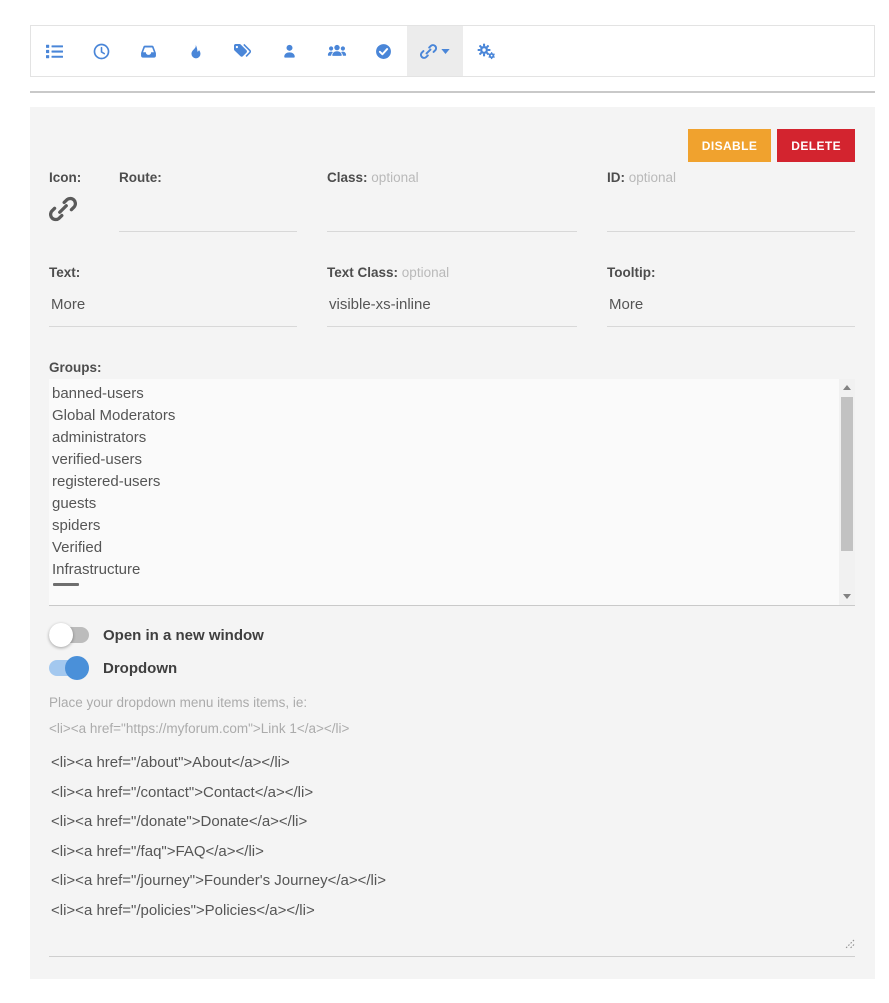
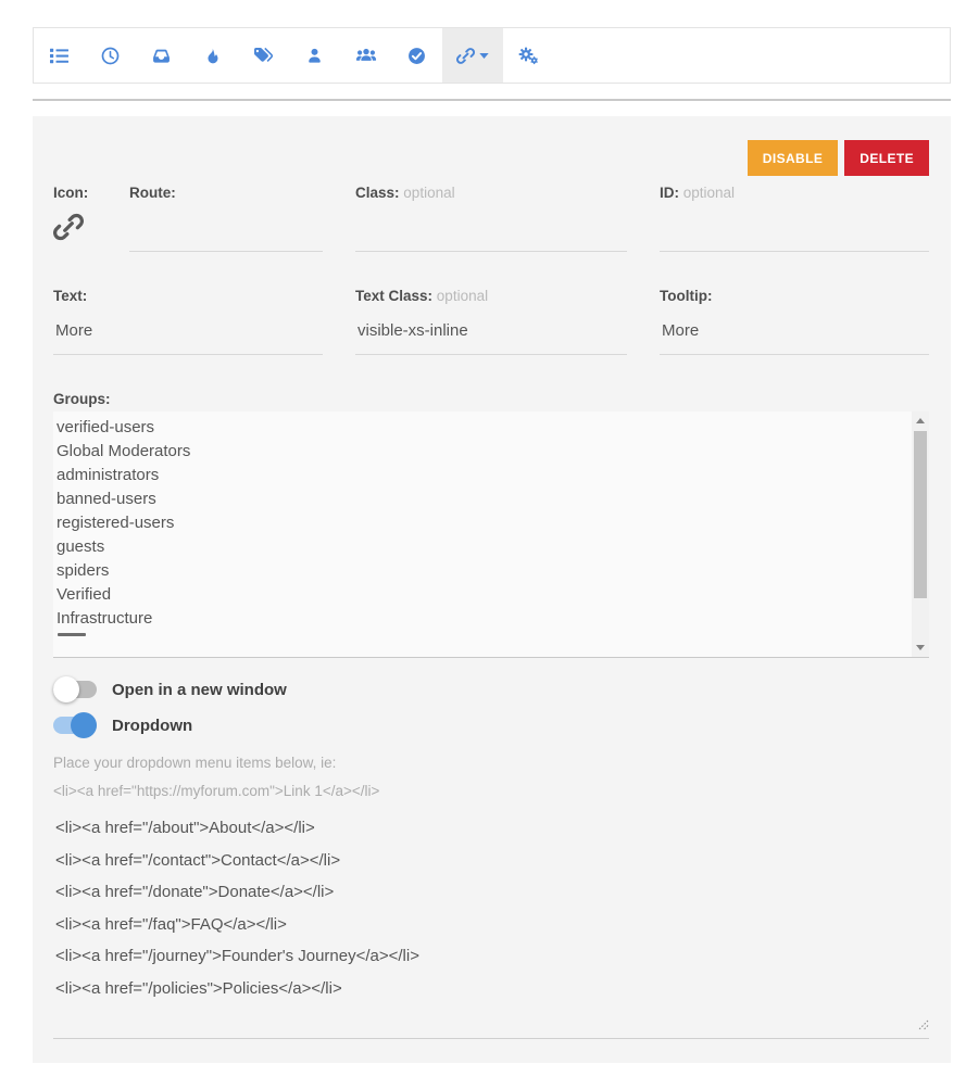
  DISABLE
  DELETE
  Icon:
  Route:
  Class: optional
  ID: optional
  Text:
  More
  Text Class: optional
  visible-xs-inline
  Tooltip:
  More
  Groups:
- banned-users
+ verified-users
  Global Moderators
  administrators
- verified-users
+ banned-users
  registered-users
  guests
  spiders
  Verified
  Infrastructure
  Open in a new window
  Dropdown
- Place your dropdown menu items items, ie:
+ Place your dropdown menu items below, ie:
  <li><a href="https://myforum.com">Link 1</a></li>
  <li><a href="/about">About</a></li>
  <li><a href="/contact">Contact</a></li>
  <li><a href="/donate">Donate</a></li>
  <li><a href="/faq">FAQ</a></li>
  <li><a href="/journey">Founder's Journey</a></li>
  <li><a href="/policies">Policies</a></li>
